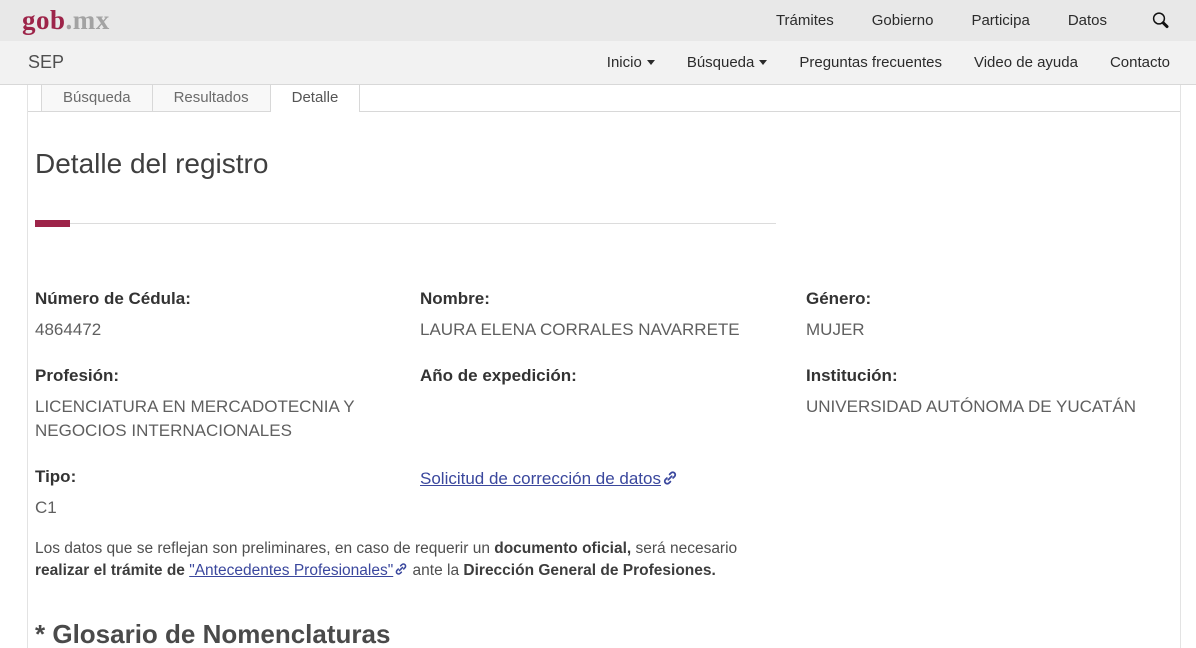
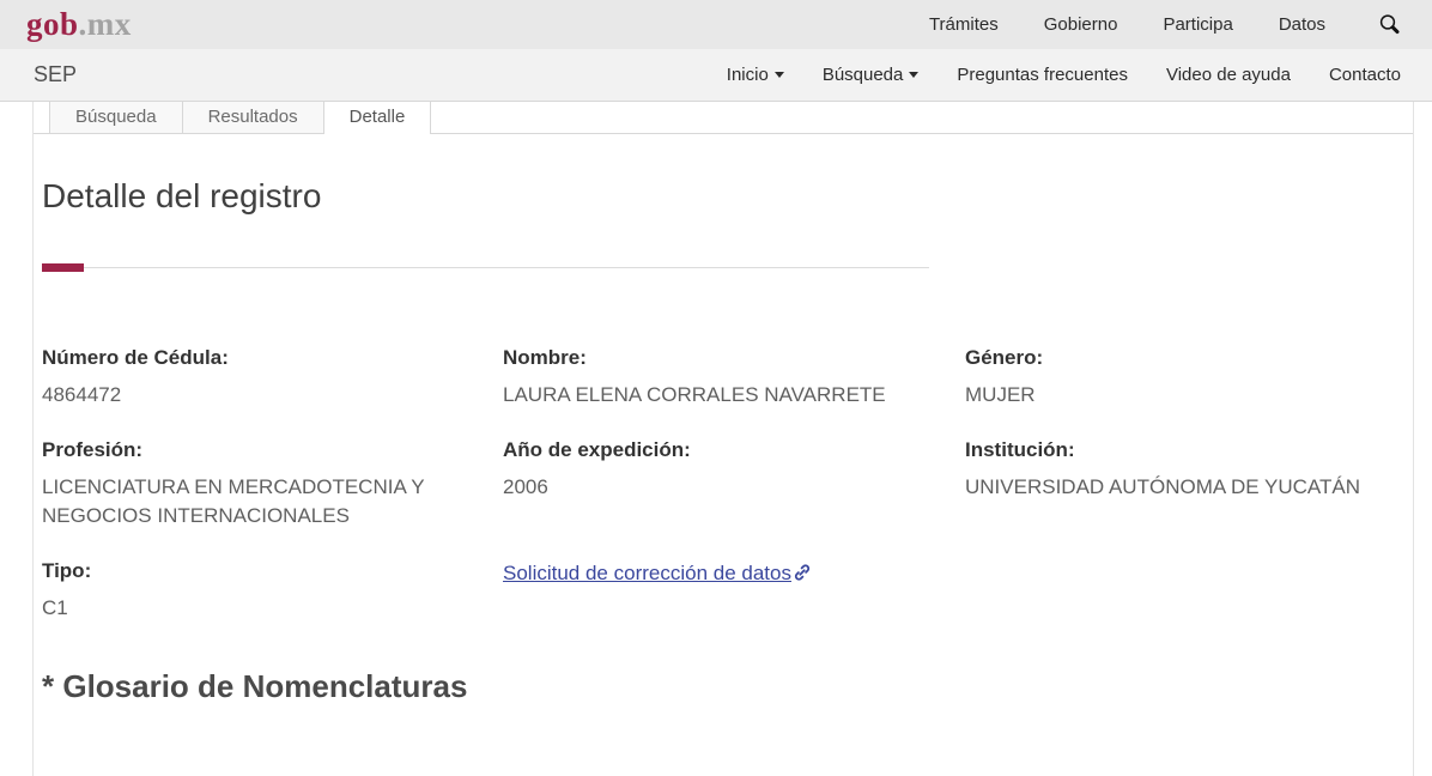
  gob.mx
  Trámites
  Gobierno
  Participa
  Datos
  SEP
  Inicio
  Búsqueda
  Preguntas frecuentes
  Video de ayuda
  Contacto
  Búsqueda
  Resultados
  Detalle
  Detalle del registro
  Número de Cédula:
  4864472
  Nombre:
  LAURA ELENA CORRALES NAVARRETE
  Género:
  MUJER
  Profesión:
  LICENCIATURA EN MERCADOTECNIA Y NEGOCIOS INTERNACIONALES
  Año de expedición:
+ 2006
  Institución:
  UNIVERSIDAD AUTÓNOMA DE YUCATÁN
  Tipo:
  C1
  Solicitud de corrección de datos
- Los datos que se reflejan son preliminares, en caso de requerir un documento oficial, será necesario realizar el trámite de "Antecedentes Profesionales" ante la Dirección General de Profesiones.
  * Glosario de Nomenclaturas
